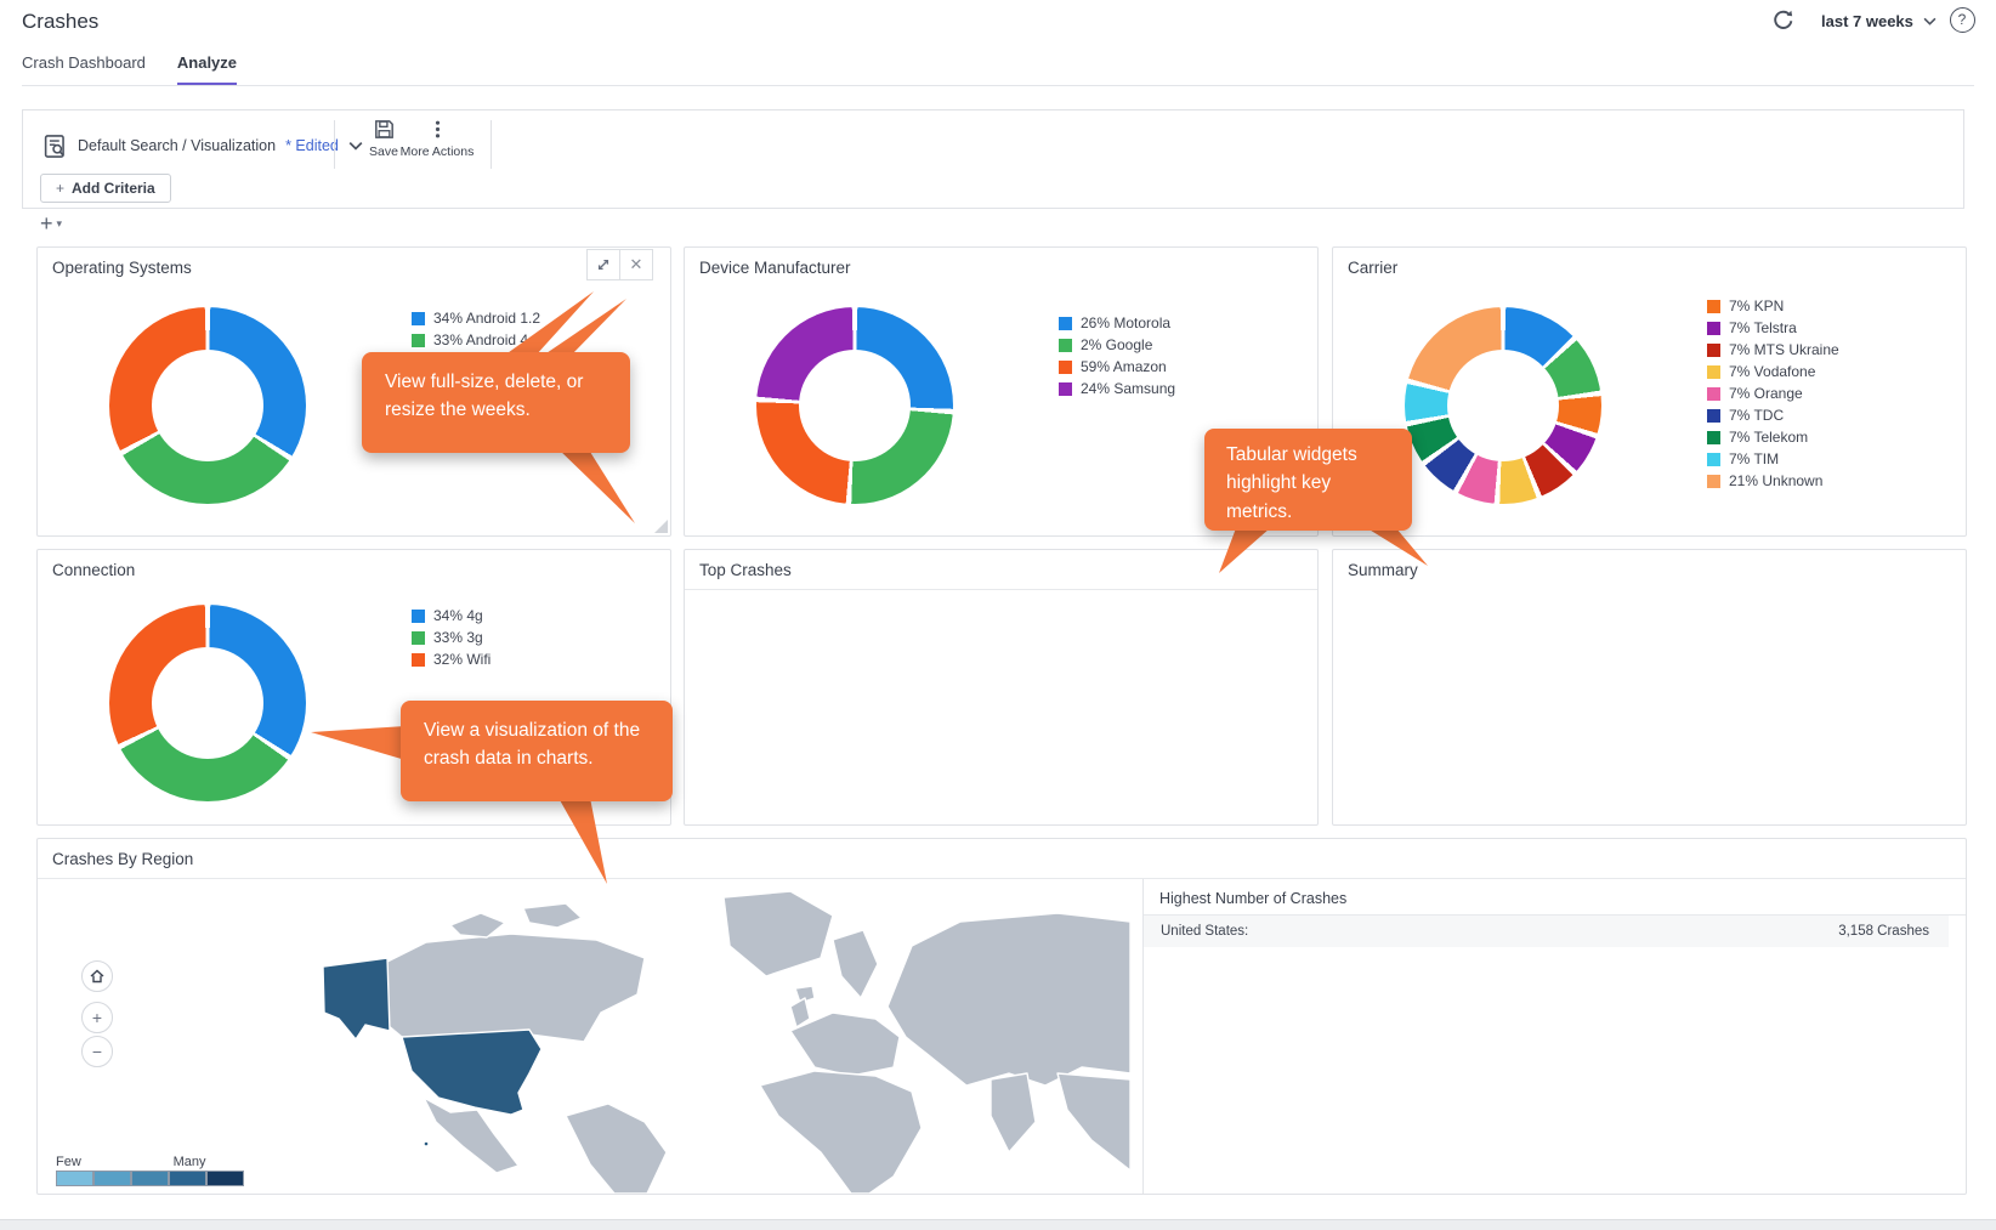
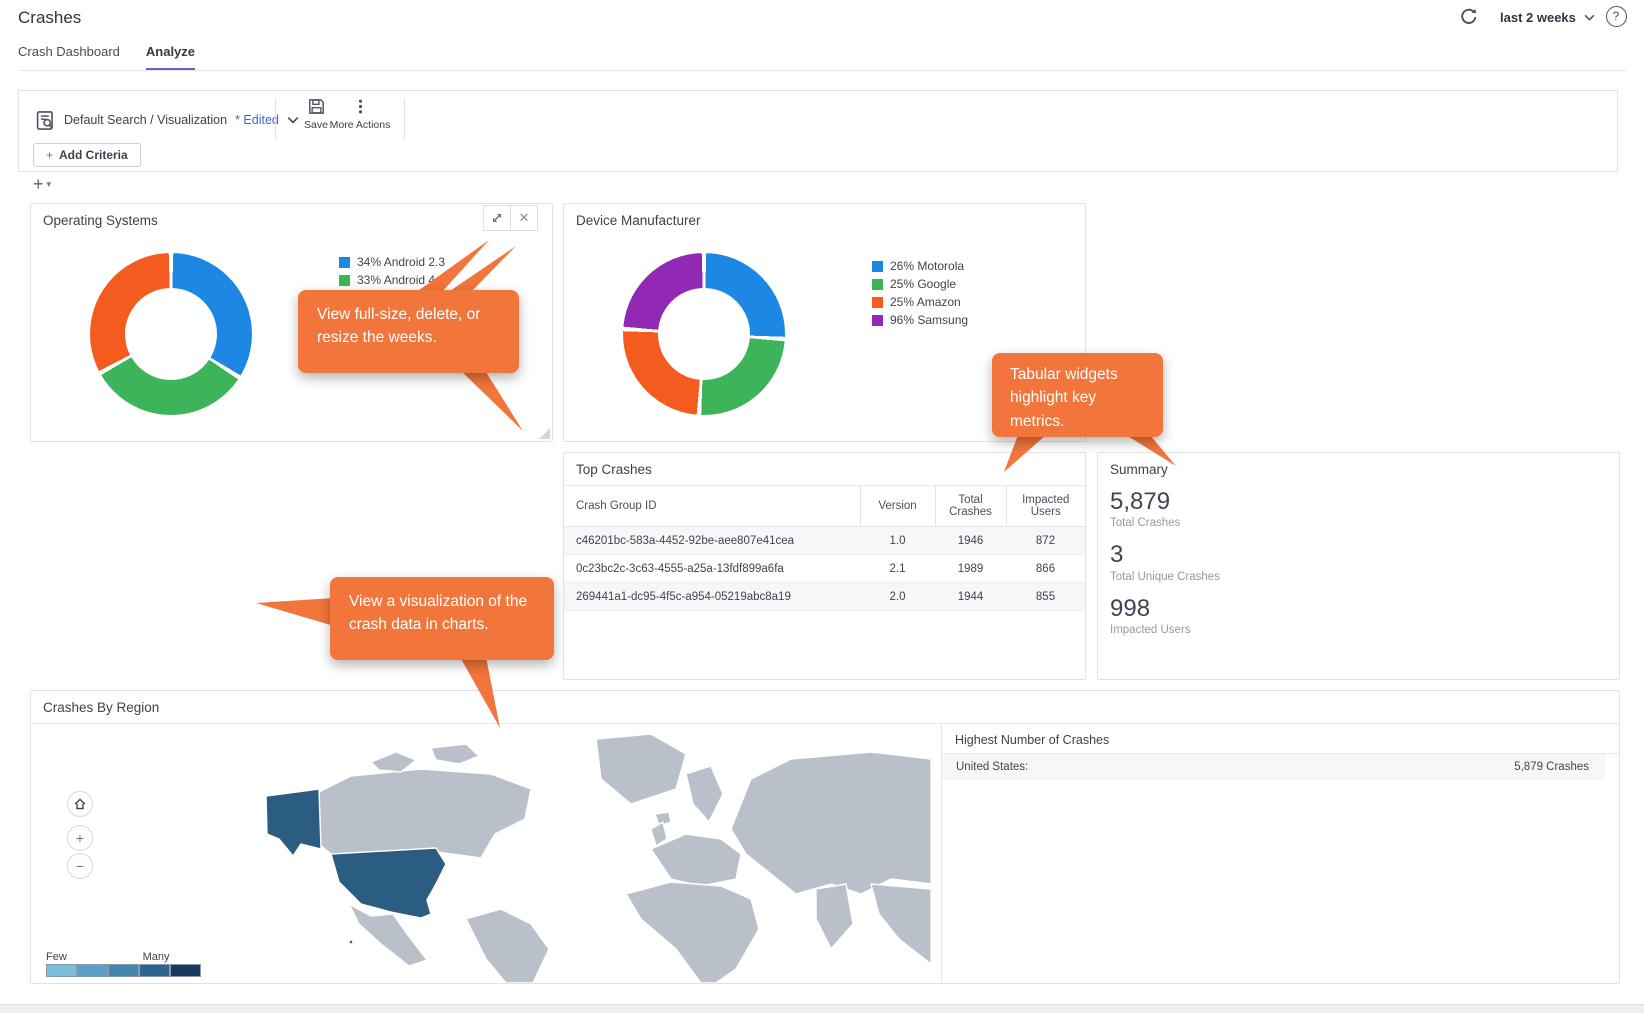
  Crashes
- last 7 weeks
+ last 2 weeks
  ?
  Crash Dashboard
  Analyze
  Default Search / Visualization
  * Edite
  Save
  More Actions
  +
  Add Criteria
  +
  ▾
  Operating Systems
  ✕
- 34% Android 1.2
+ 34% Android 2.3
  33% Android 4
  Device Manufacturer
  26% Motorola
- 2% Google
+ 25% Google
- 59% Amazon
+ 25% Amazon
- 24% Samsung
+ 96% Samsung
- Carrier
- 7% KPN
- 7% Telstra
- 7% MTS Ukraine
- 7% Vodafone
- 7% Orange
- 7% TDC
- 7% Telekom
- 7% TIM
- 21% Unknown
- Connection
- 34% 4g
- 33% 3g
- 32% Wifi
  Top Crashes
+ Crash Group ID	Version	Total Crashes	Impacted Users
+ c46201bc-583a-4452-92be-aee807e41cea	1.0	1946	872
+ 0c23bc2c-3c63-4555-a25a-13fdf899a6fa	2.1	1989	866
+ 269441a1-dc95-4f5c-a954-05219abc8a19	2.0	1944	855
  Summary
+ 5,879
+ Total Crashes
+ 3
+ Total Unique Crashes
+ 998
+ Impacted Users
  Crashes By Region
  +
  −
  Highest Number of Crashes
  United States:
- 3,158 Crashes
+ 5,879 Crashes
  View full-size, delete, or resize the weeks.
  Tabular widgets highlight key metrics.
  View a visualization of the crash data in charts.
